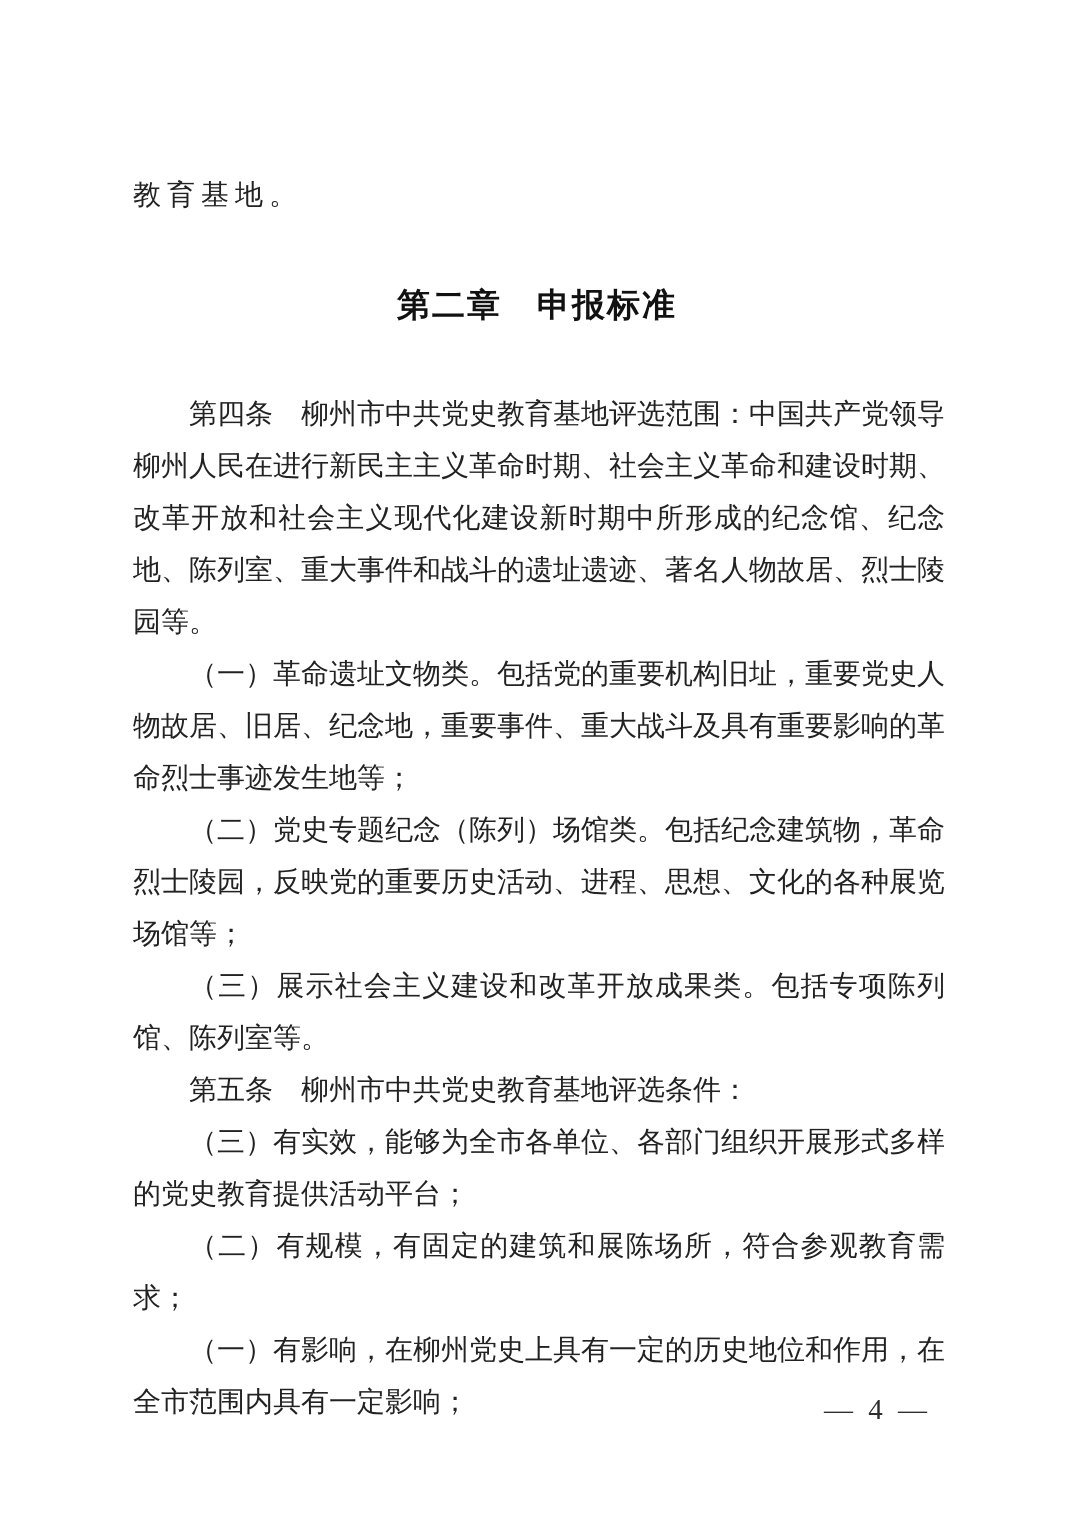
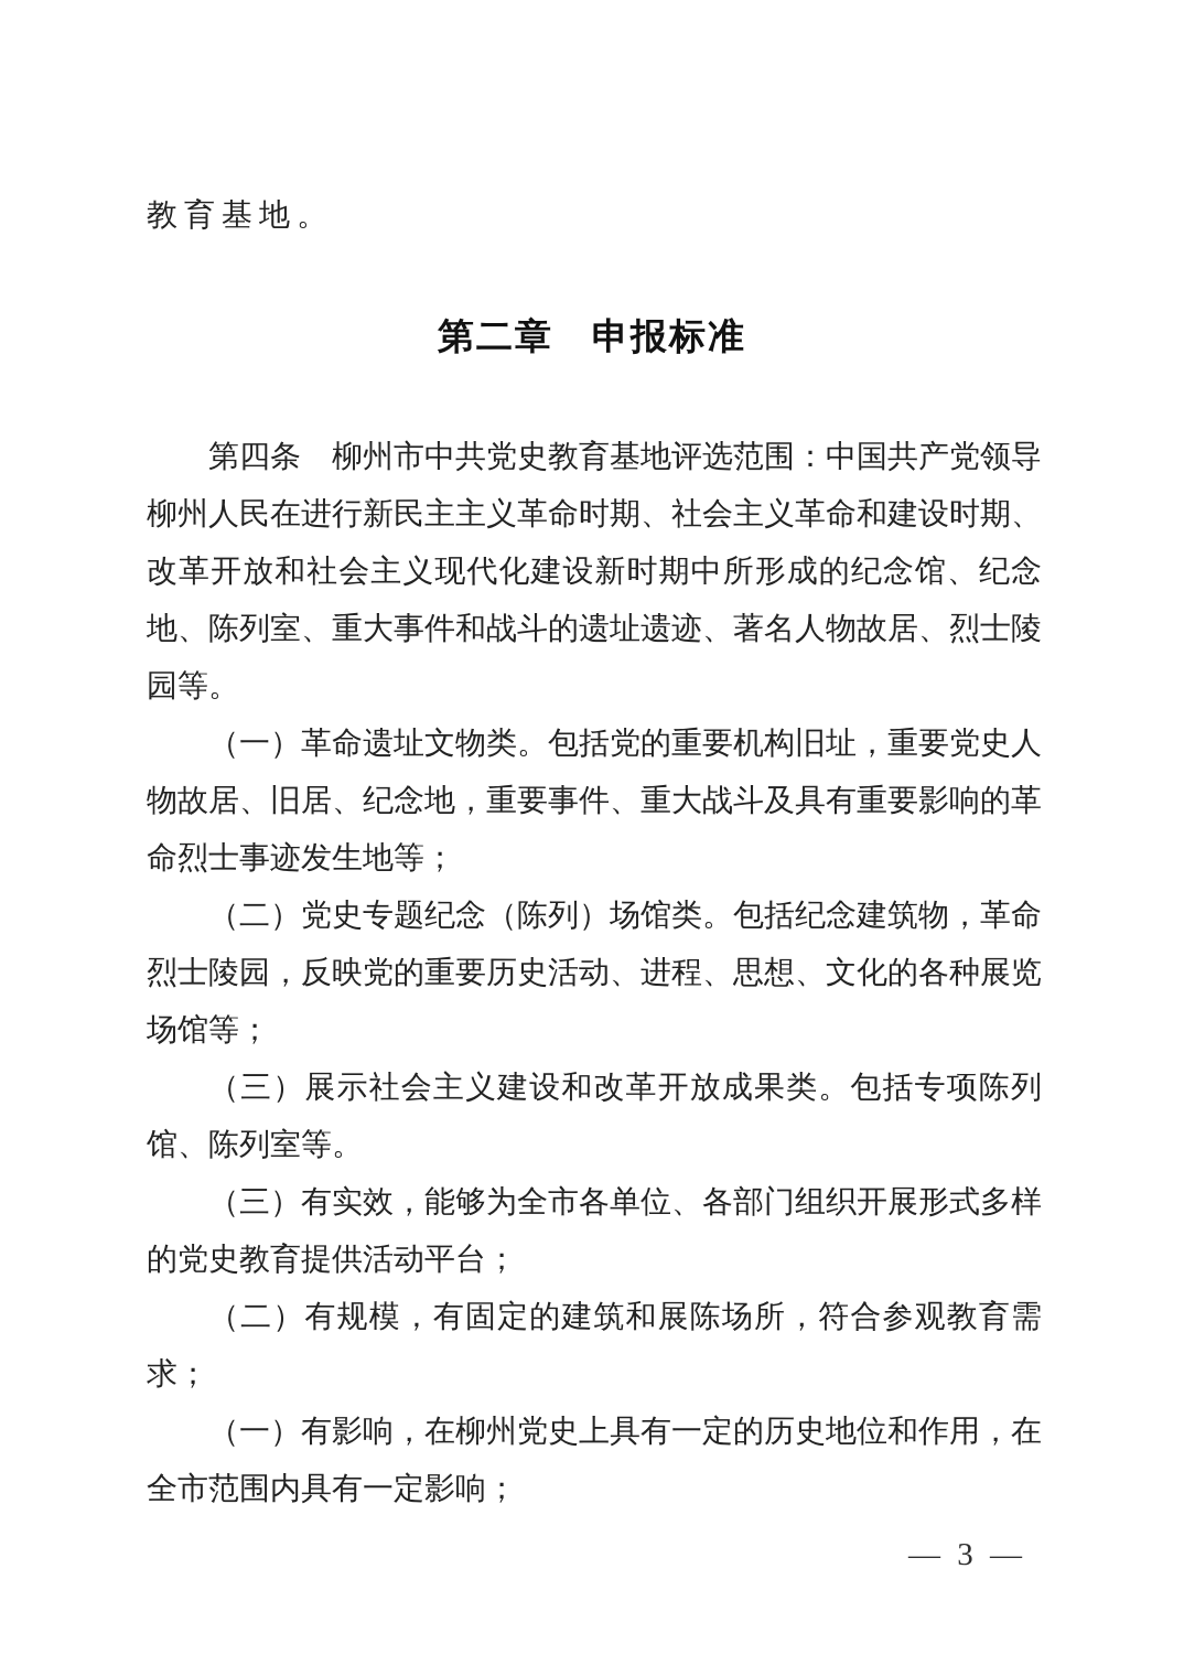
  教育基地。
  第二章 申报标准
  第四条 柳州市中共党史教育基地评选范围：中国共产党领导柳州人民在进行新民主主义革命时期、社会主义革命和建设时期、改革开放和社会主义现代化建设新时期中所形成的纪念馆、纪念地、陈列室、重大事件和战斗的遗址遗迹、著名人物故居、烈士陵园等。
  （一）革命遗址文物类。包括党的重要机构旧址，重要党史人物故居、旧居、纪念地，重要事件、重大战斗及具有重要影响的革命烈士事迹发生地等；
  （二）党史专题纪念（陈列）场馆类。包括纪念建筑物，革命烈士陵园，反映党的重要历史活动、进程、思想、文化的各种展览场馆等；
  （三）展示社会主义建设和改革开放成果类。包括专项陈列馆、陈列室等。
- 第五条 柳州市中共党史教育基地评选条件：
  （三）有实效，能够为全市各单位、各部门组织开展形式多样的党史教育提供活动平台；
  （二）有规模，有固定的建筑和展陈场所，符合参观教育需求；
  （一）有影响，在柳州党史上具有一定的历史地位和作用，在全市范围内具有一定影响；
- — 4 —
+ — 3 —
